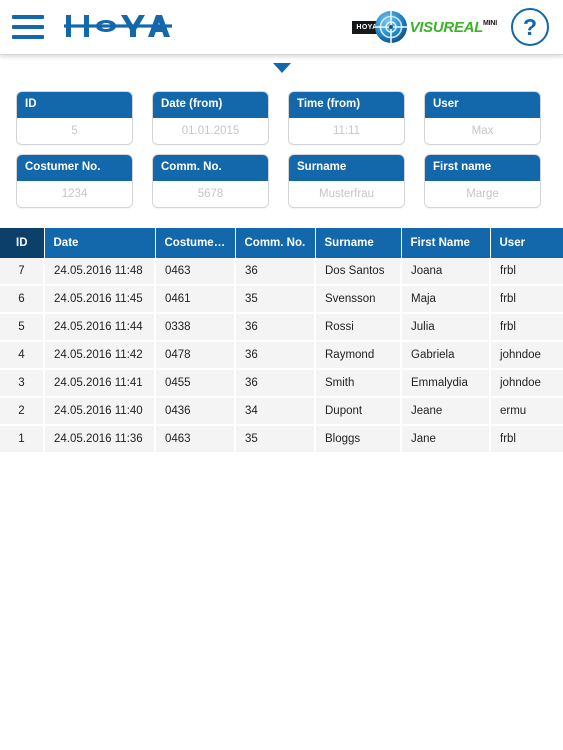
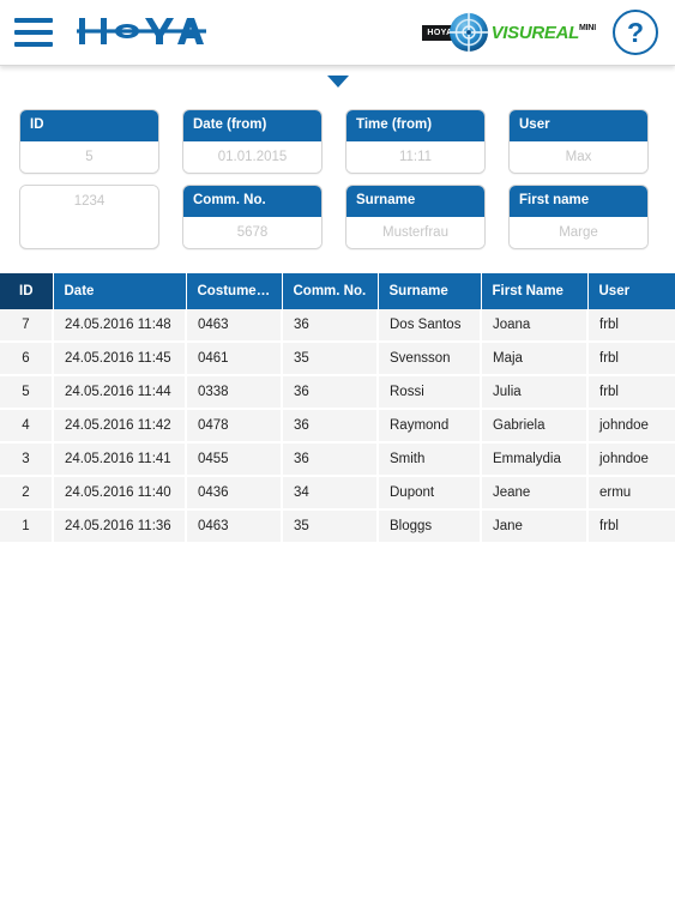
  VISUREAL
  ?
  ID
  5
  Date (from)
  01.01.2015
  Time (from)
  11:11
  User
  Max
- Costumer No.
  1234
  Comm. No.
  5678
  Surname
  Musterfrau
  First name
  Marge
  ID	Date	Costumer...	Comm. No.	Surname	First Name	User
  7	24.05.2016 11:48	0463	36	Dos Santos	Joana	frbl
  6	24.05.2016 11:45	0461	35	Svensson	Maja	frbl
  5	24.05.2016 11:44	0338	36	Rossi	Julia	frbl
  4	24.05.2016 11:42	0478	36	Raymond	Gabriela	johndoe
  3	24.05.2016 11:41	0455	36	Smith	Emmalydia	johndoe
  2	24.05.2016 11:40	0436	34	Dupont	Jeane	ermu
  1	24.05.2016 11:36	0463	35	Bloggs	Jane	frbl
